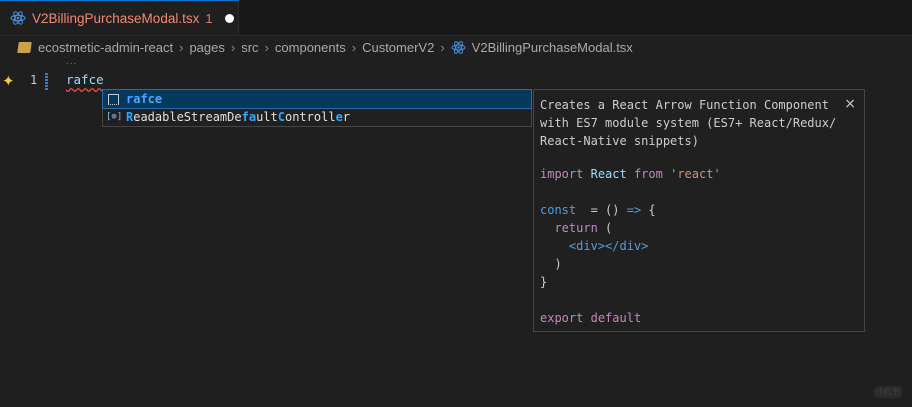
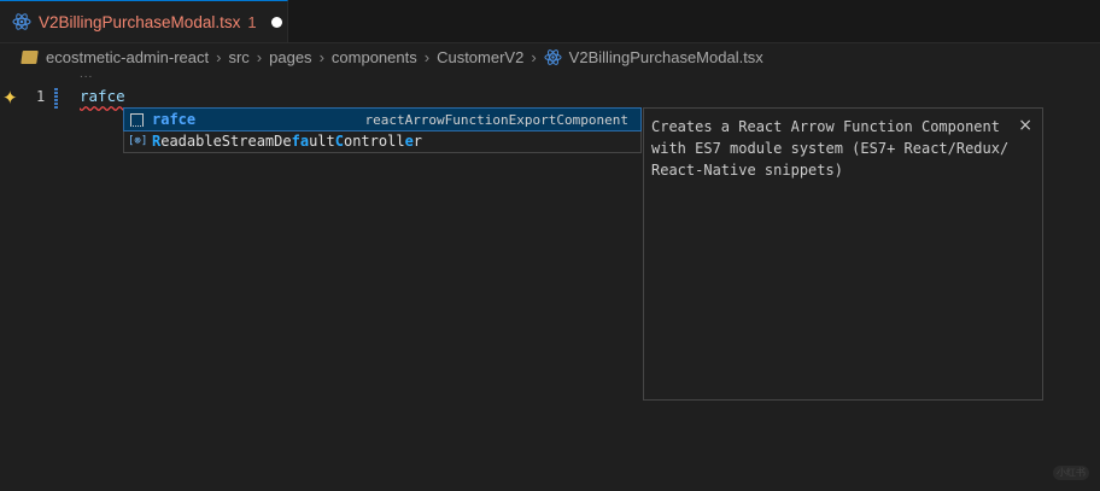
  V2BillingPurchaseModal.tsx
  1
  ecostmetic-admin-react
  ›
- pages
+ src
  ›
- src
+ pages
  ›
  components
  ›
  CustomerV2
  ›
  V2BillingPurchaseModal.tsx
  ...
  ✦
  1
  rafce
  rafce
+ reactArrowFunctionExportComponent
  [⊚]
  ReadableStreamDefaultController
  ×
  Creates a React Arrow Function Component
  with ES7 module system (ES7+ React/Redux/
  React-Native snippets)
- import React from 'react' const = () => { return ( <div></div> ) } export default
